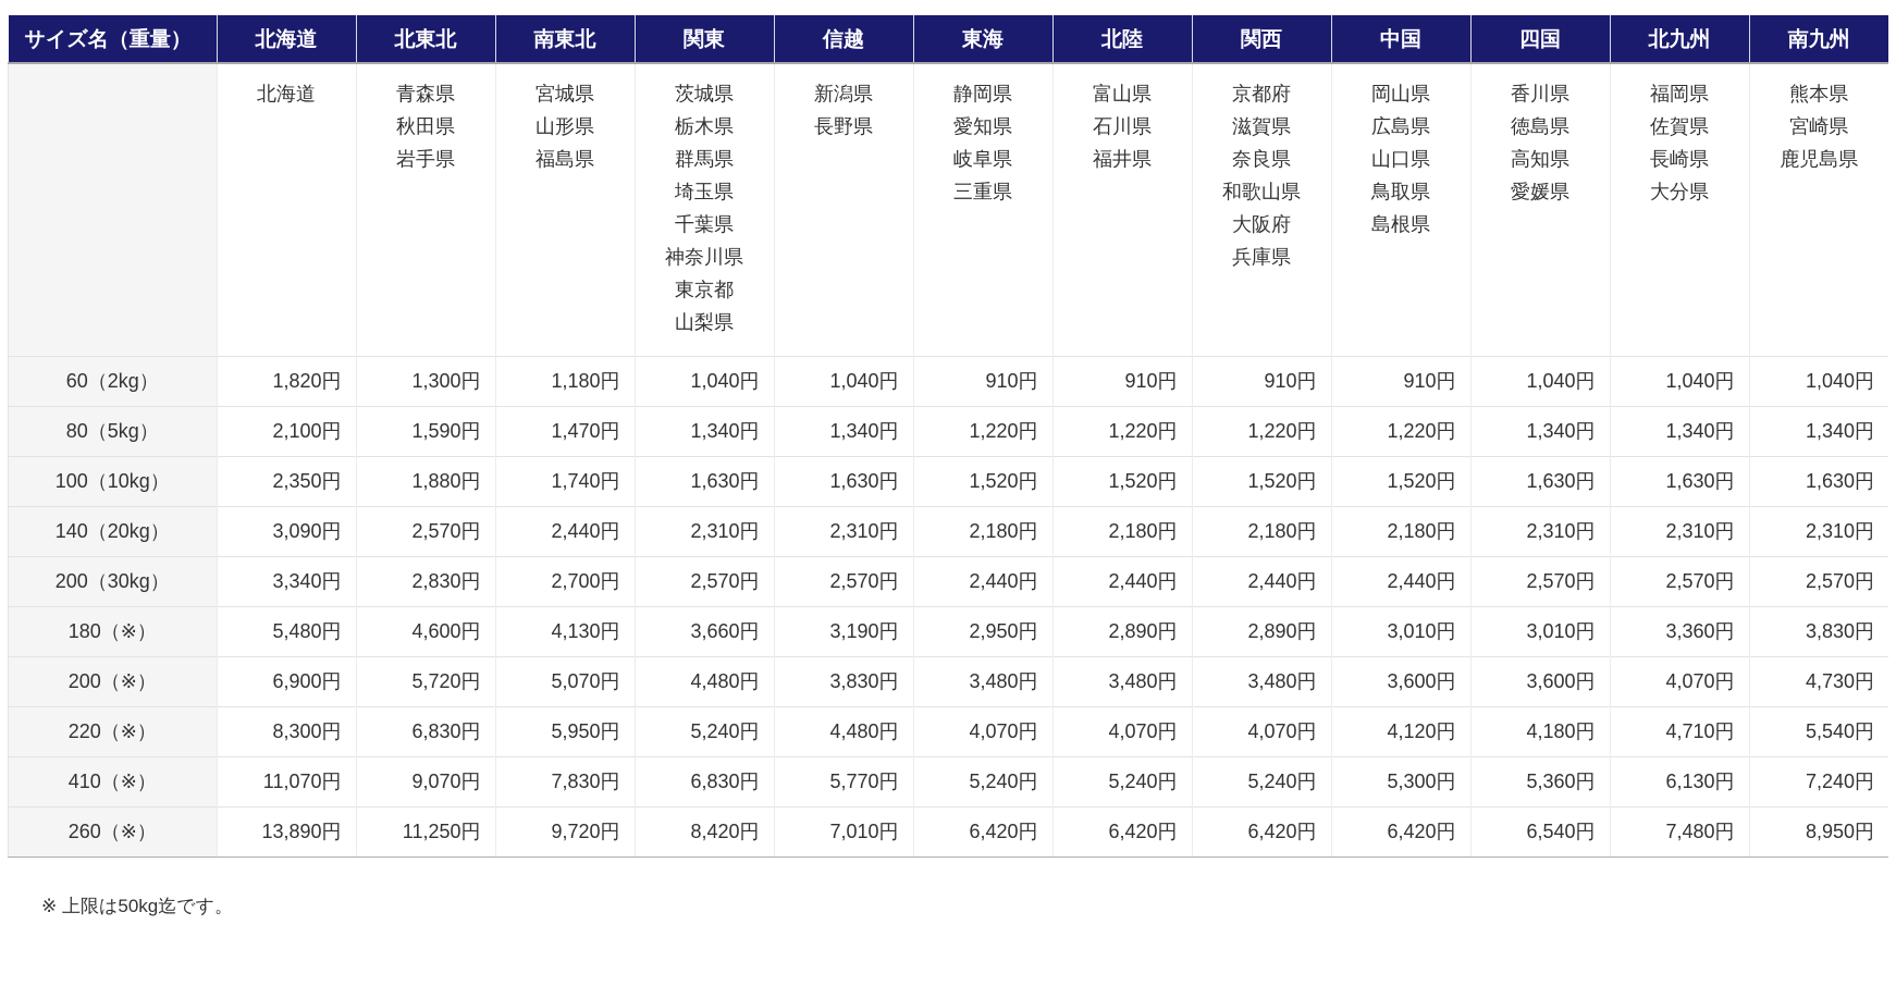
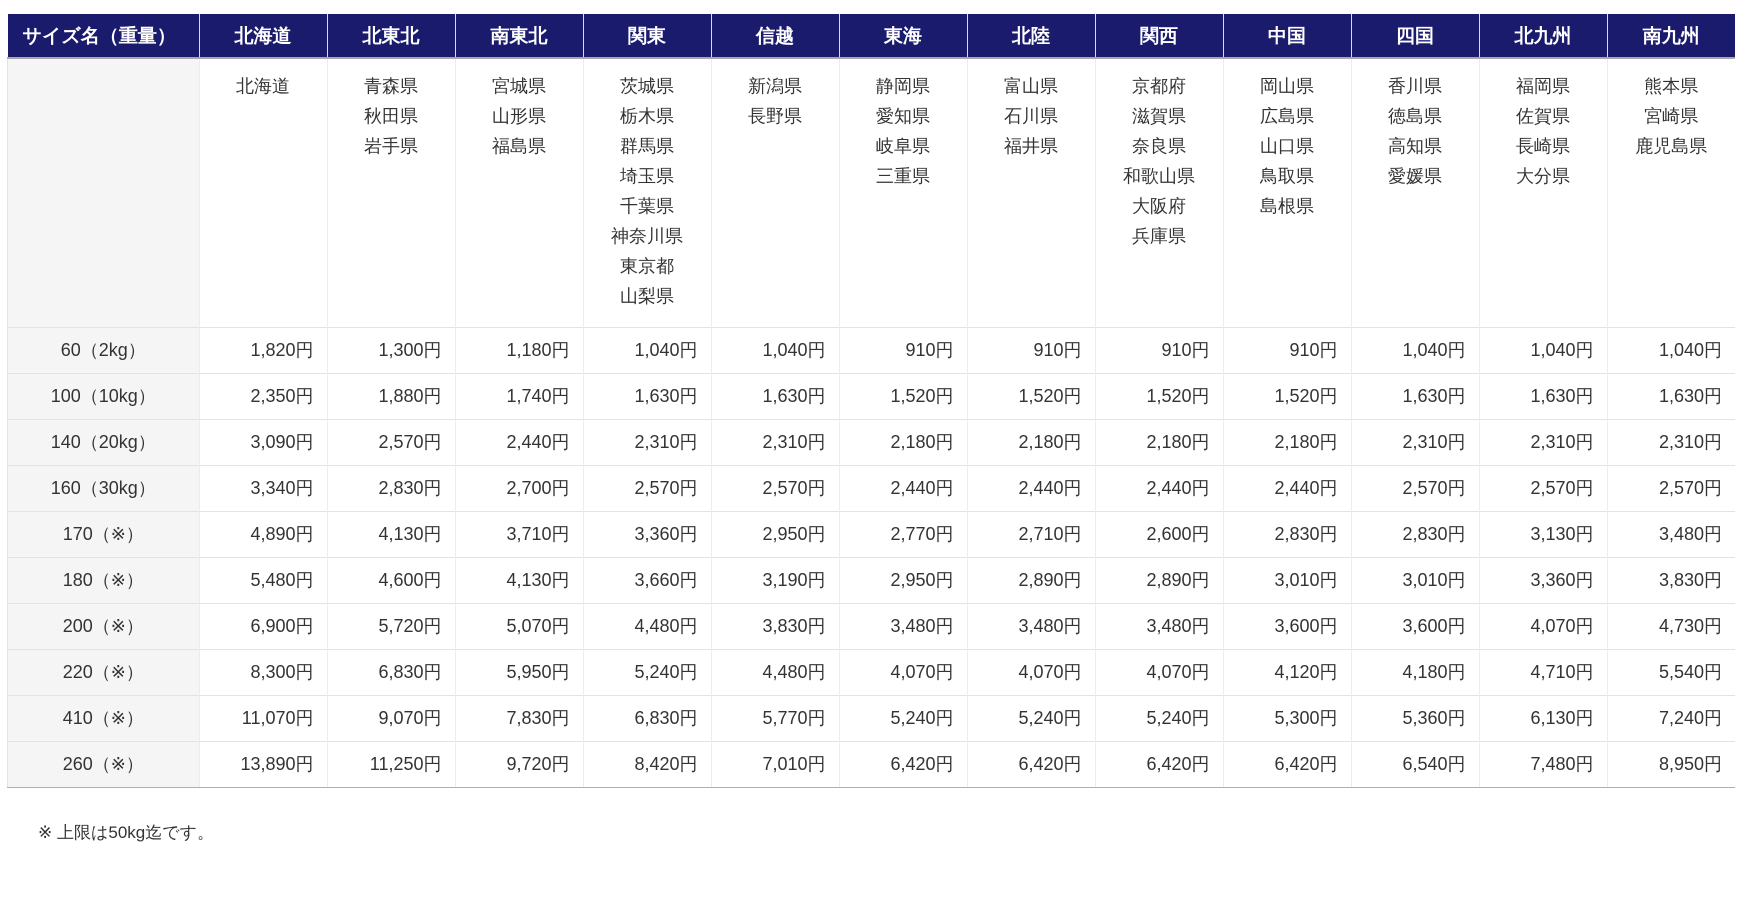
  サイズ名（重量）	北海道	北東北	南東北	関東	信越	東海	北陸	関西	中国	四国	北九州	南九州
  	北海道	青森県秋田県岩手県	宮城県山形県福島県	茨城県栃木県群馬県埼玉県千葉県神奈川県東京都山梨県	新潟県長野県	静岡県愛知県岐阜県三重県	富山県石川県福井県	京都府滋賀県奈良県和歌山県大阪府兵庫県	岡山県広島県山口県鳥取県島根県	香川県徳島県高知県愛媛県	福岡県佐賀県長崎県大分県	熊本県宮崎県鹿児島県
  60（2kg）	1,820円	1,300円	1,180円	1,040円	1,040円	910円	910円	910円	910円	1,040円	1,040円	1,040円
- 80（5kg）	2,100円	1,590円	1,470円	1,340円	1,340円	1,220円	1,220円	1,220円	1,220円	1,340円	1,340円	1,340円
  100（10kg）	2,350円	1,880円	1,740円	1,630円	1,630円	1,520円	1,520円	1,520円	1,520円	1,630円	1,630円	1,630円
  140（20kg）	3,090円	2,570円	2,440円	2,310円	2,310円	2,180円	2,180円	2,180円	2,180円	2,310円	2,310円	2,310円
- 200（30kg）	3,340円	2,830円	2,700円	2,570円	2,570円	2,440円	2,440円	2,440円	2,440円	2,570円	2,570円	2,570円
+ 160（30kg）	3,340円	2,830円	2,700円	2,570円	2,570円	2,440円	2,440円	2,440円	2,440円	2,570円	2,570円	2,570円
+ 170（※）	4,890円	4,130円	3,710円	3,360円	2,950円	2,770円	2,710円	2,600円	2,830円	2,830円	3,130円	3,480円
  180（※）	5,480円	4,600円	4,130円	3,660円	3,190円	2,950円	2,890円	2,890円	3,010円	3,010円	3,360円	3,830円
  200（※）	6,900円	5,720円	5,070円	4,480円	3,830円	3,480円	3,480円	3,480円	3,600円	3,600円	4,070円	4,730円
  220（※）	8,300円	6,830円	5,950円	5,240円	4,480円	4,070円	4,070円	4,070円	4,120円	4,180円	4,710円	5,540円
  410（※）	11,070円	9,070円	7,830円	6,830円	5,770円	5,240円	5,240円	5,240円	5,300円	5,360円	6,130円	7,240円
  260（※）	13,890円	11,250円	9,720円	8,420円	7,010円	6,420円	6,420円	6,420円	6,420円	6,540円	7,480円	8,950円
  ※ 上限は50kg迄です。
